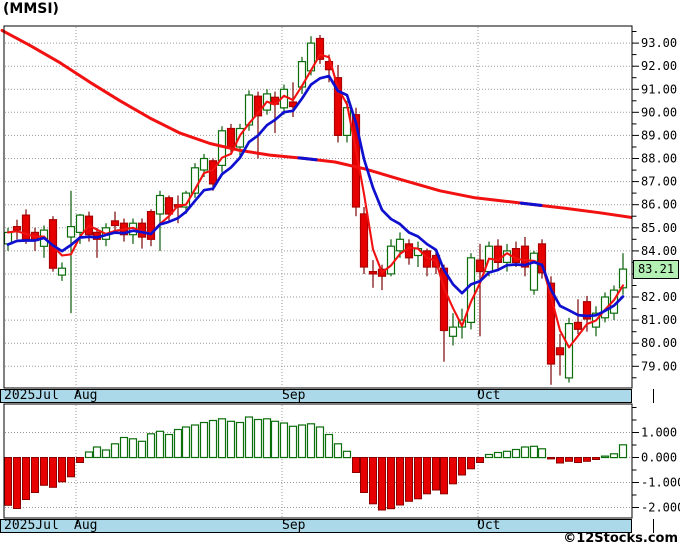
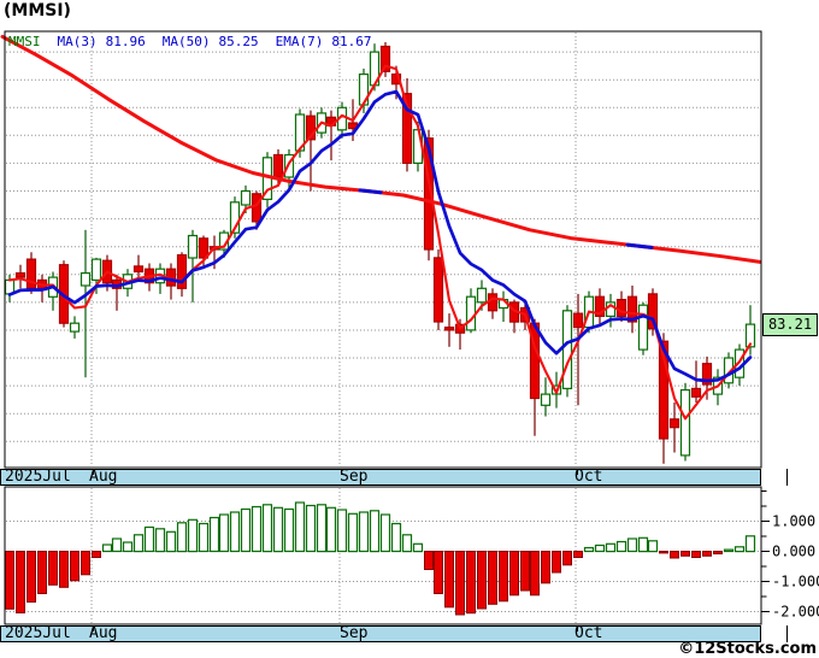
  (MMSI)
- 93.00
- 92.00
- 91.00
- 90.00
- 89.00
- 88.00
- 87.00
- 86.00
- 85.00
- 84.00
- 82.00
- 81.00
- 80.00
- 79.00
  1.000
  0.000
  -1.00
  -2.00
+ MMSI MA(3) 81.96 MA(50) 85.25 EMA(7) 81.67
  2025Jul
  Aug
  Sep
  Oct
  2025Jul
  Aug
  Sep
  Oct
  83.21
  ©12Stocks.com
